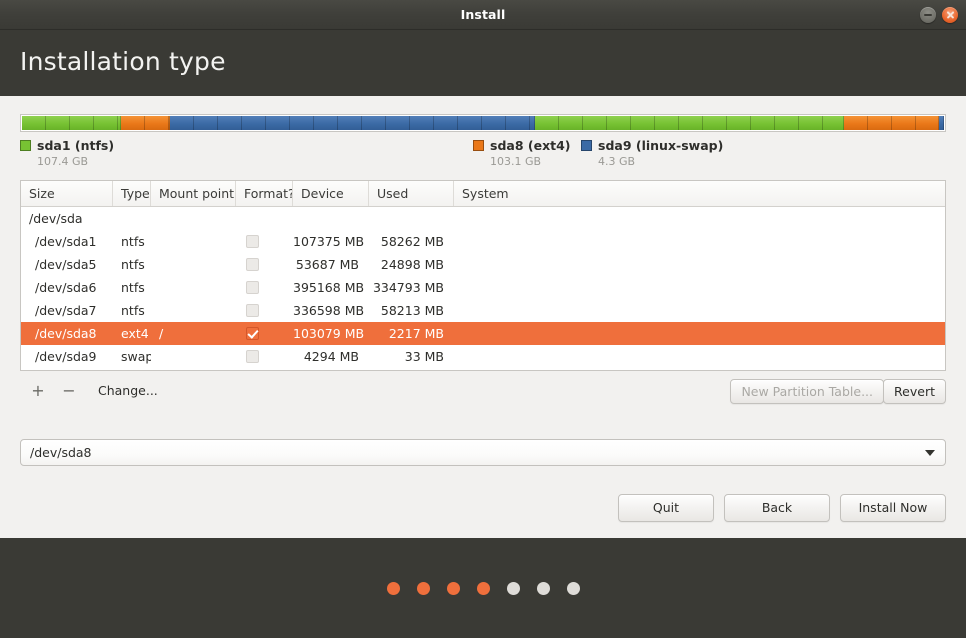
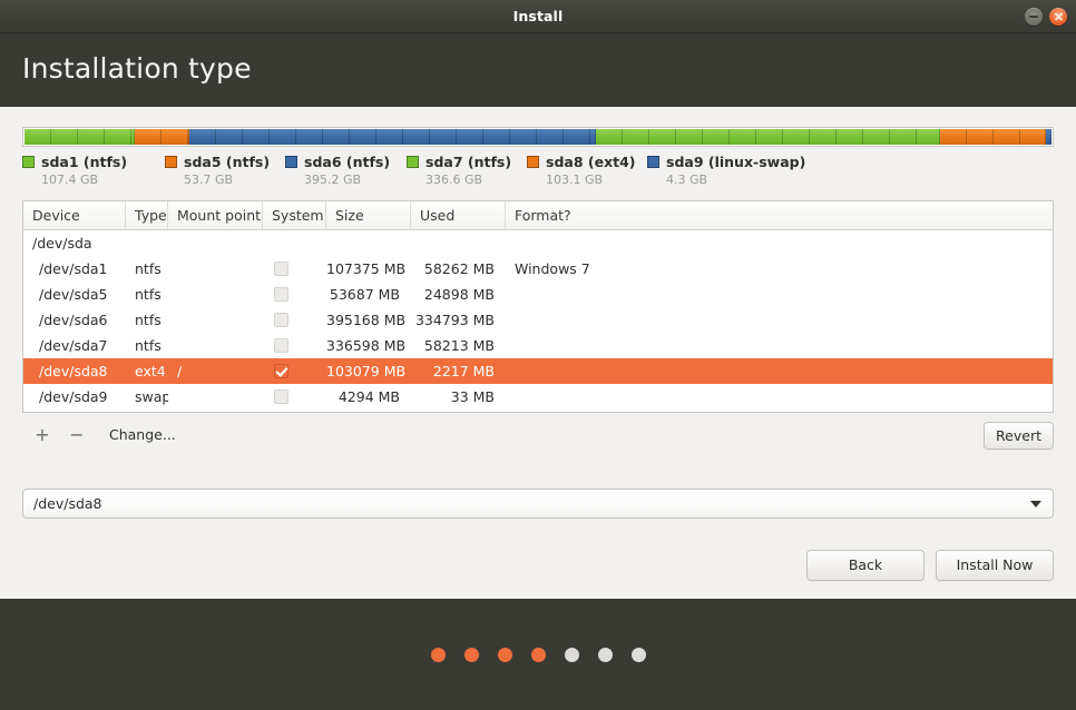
  Install
  Installation type
  sda1 (ntfs)
  107.4 GB
+ sda5 (ntfs)
+ 53.7 GB
+ sda6 (ntfs)
+ 395.2 GB
+ sda7 (ntfs)
+ 336.6 GB
  sda8 (ext4)
  103.1 GB
  sda9 (linux-swap)
  4.3 GB
- Size
+ Device
  Type
  Mount point
- Format?
+ System
- Device
+ Size
  Used
- System
+ Format?
  /dev/sda
  /dev/sda1
  ntfs
  107375 MB
  58262 MB
+ Windows 7
  /dev/sda5
  ntfs
  53687 MB
  24898 MB
  /dev/sda6
  ntfs
  395168 MB
  334793 MB
  /dev/sda7
  ntfs
  336598 MB
  58213 MB
  /dev/sda8
  ext4
  /
  103079 MB
  2217 MB
  /dev/sda9
  swap
  4294 MB
  33 MB
  +
  −
  Change...
- New Partition Table...
  Revert
  /dev/sda8
- Quit
  Back
  Install Now
